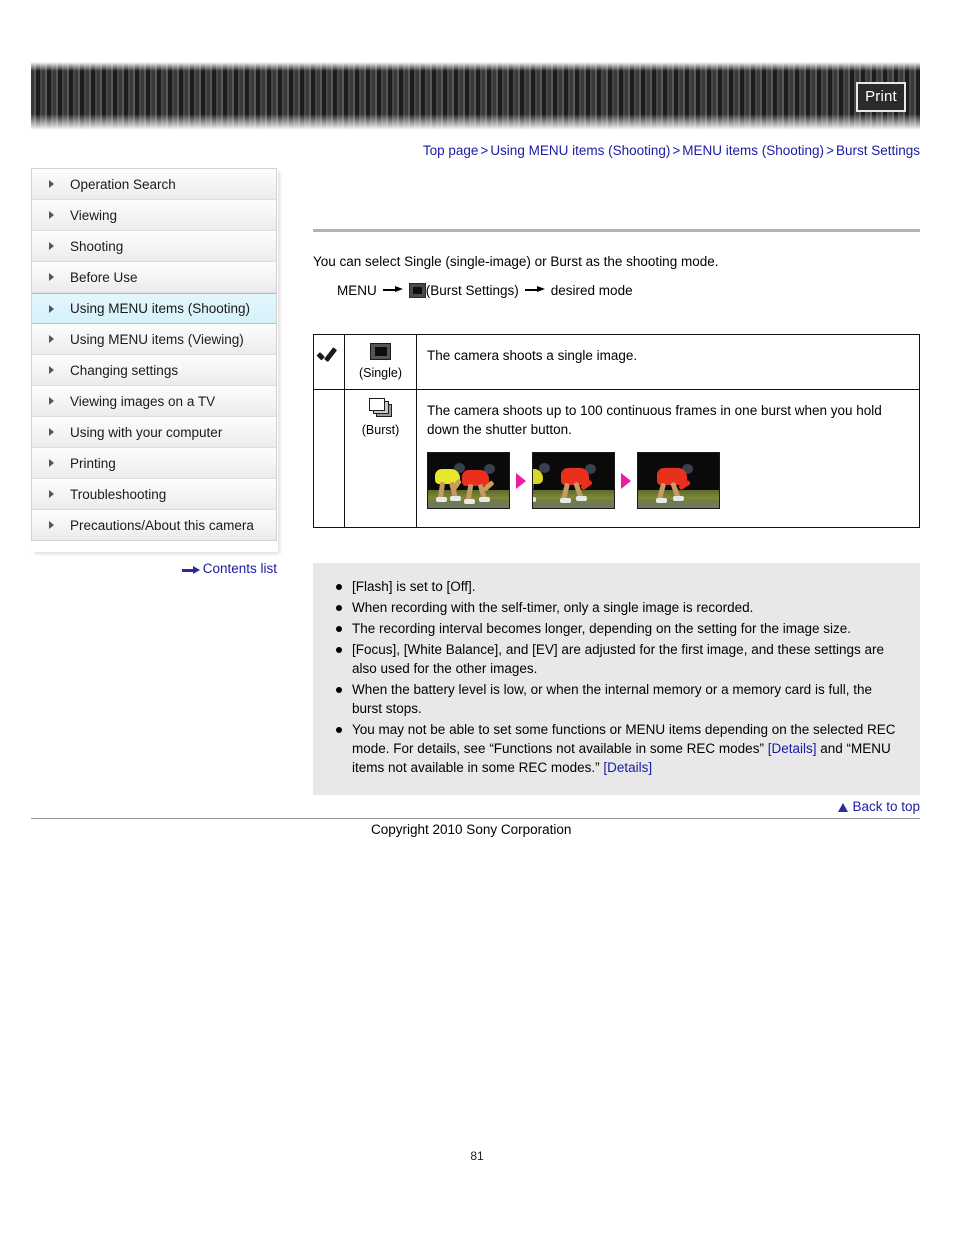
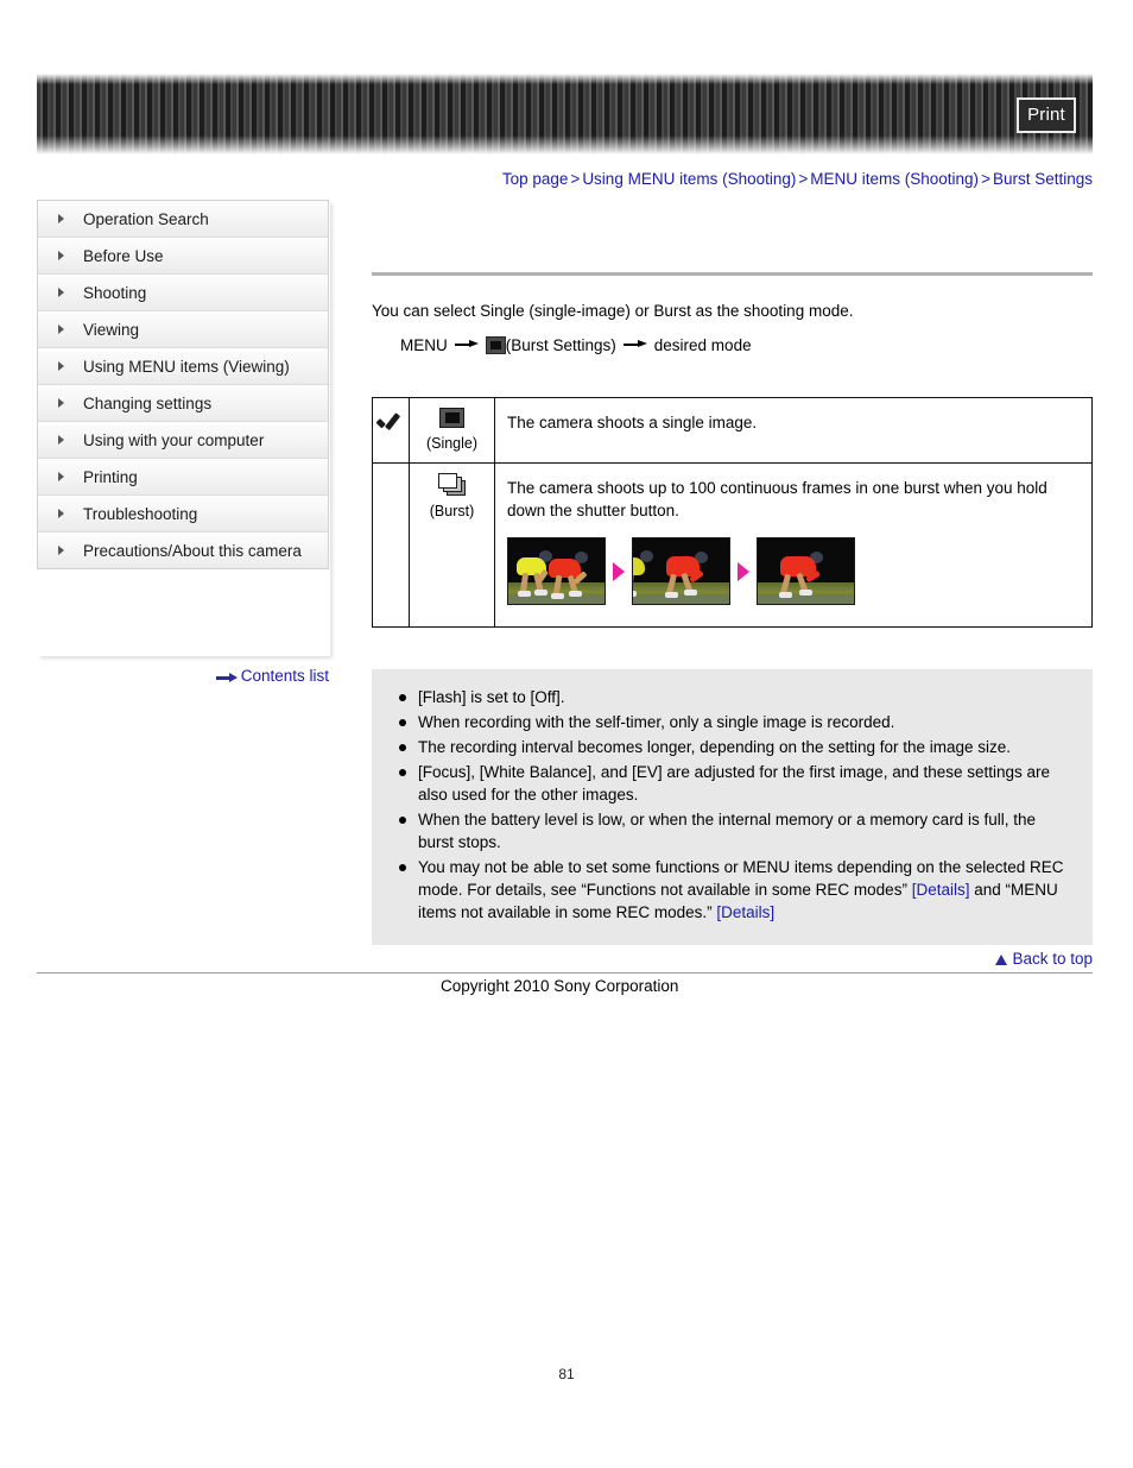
  Print
  Top page > Using MENU items (Shooting) > MENU items (Shooting) > Burst Settings
  Operation Search
- Viewing
+ Before Use
  Shooting
- Before Use
+ Viewing
- Using MENU items (Shooting)
  Using MENU items (Viewing)
  Changing settings
- Viewing images on a TV
  Using with your computer
  Printing
  Troubleshooting
  Precautions/About this camera
  Contents list
  You can select Single (single-image) or Burst as the shooting mode.
  MENU (Burst Settings) desired mode
  	(Single)	The camera shoots a single image.
  	(Burst)	The camera shoots up to 100 continuous frames in one burst when you hold down the shutter button.
  [Flash] is set to [Off].
  When recording with the self-timer, only a single image is recorded.
  The recording interval becomes longer, depending on the setting for the image size.
  [Focus], [White Balance], and [EV] are adjusted for the first image, and these settings are also used for the other images.
  When the battery level is low, or when the internal memory or a memory card is full, the burst stops.
  You may not be able to set some functions or MENU items depending on the selected REC mode. For details, see “Functions not available in some REC modes” [Details] and “MENU items not available in some REC modes.” [Details]
  Back to top
  Copyright 2010 Sony Corporation
  81
